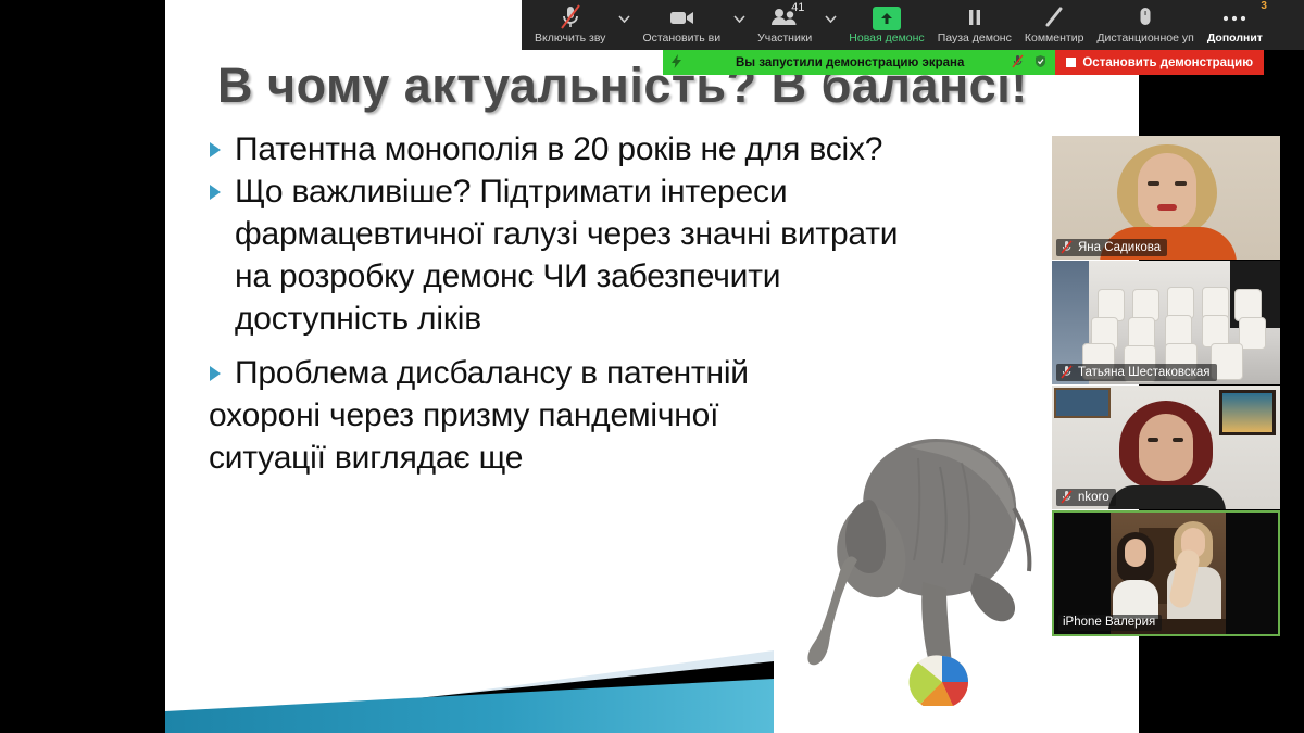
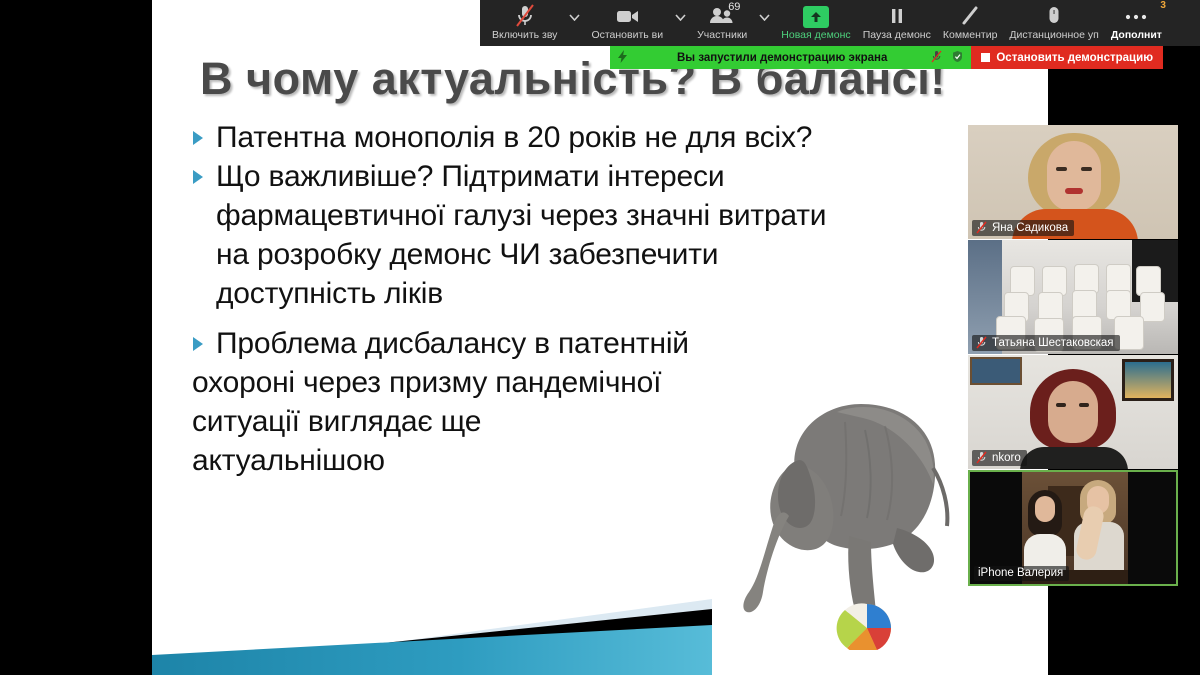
  В чому актуальність? В балансі!
  Патентна монополія в 20 років не для всіх?
  Що важливіше? Підтримати інтереси
  фармацевтичної галузі через значні витрати
  на розробку демонс ЧИ забезпечити
  доступність ліків
  Проблема дисбалансу в патентній
  охороні через призму пандемічної
  ситуації виглядає ще
+ актуальнішою
  Включить зву
  Остановить ви
- 41
+ 69
  Участники
  Новая демонс
  Пауза демонс
  Комментир
  Дистанционное уп
  3
  Дополнит
  Вы запустили демонстрацию экрана
  Остановить демонстрацию
  Яна Садикова
  Татьяна Шестаковская
  nkoro
  iPhone Валерия
